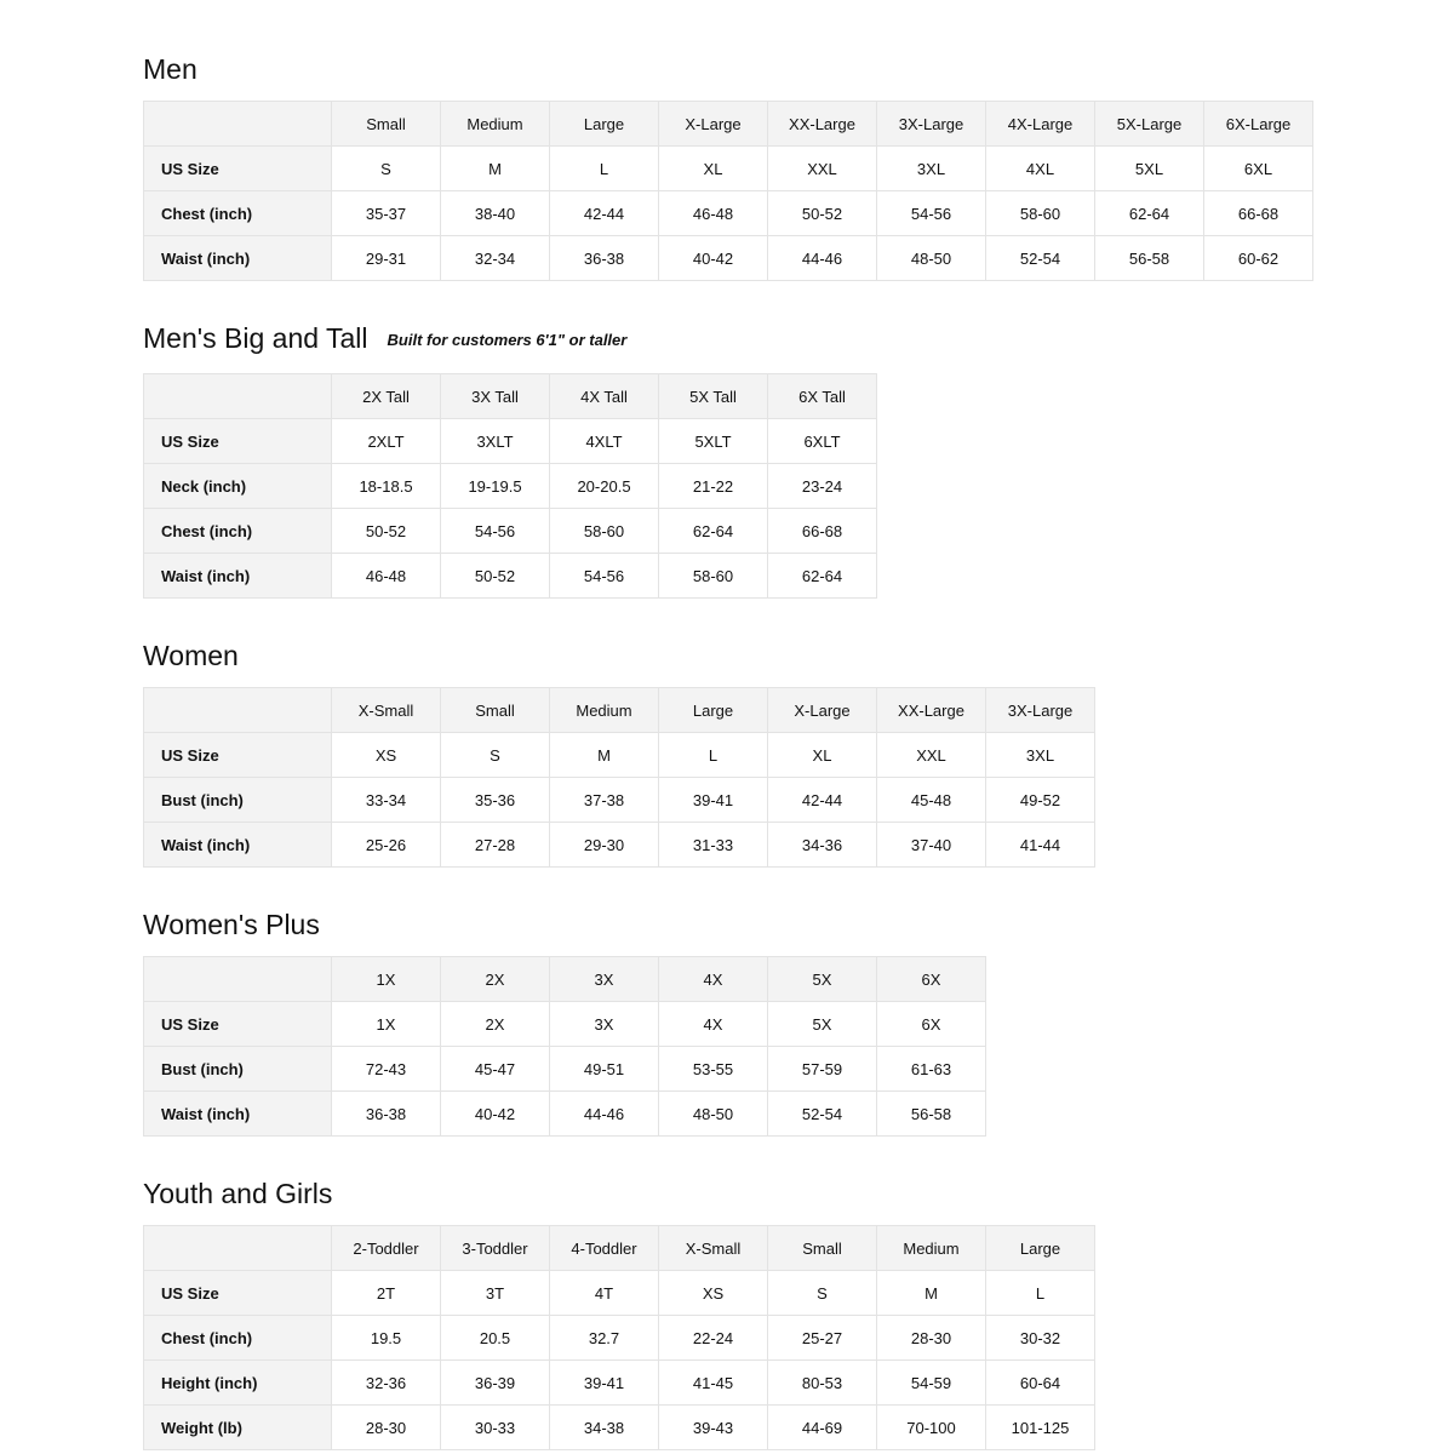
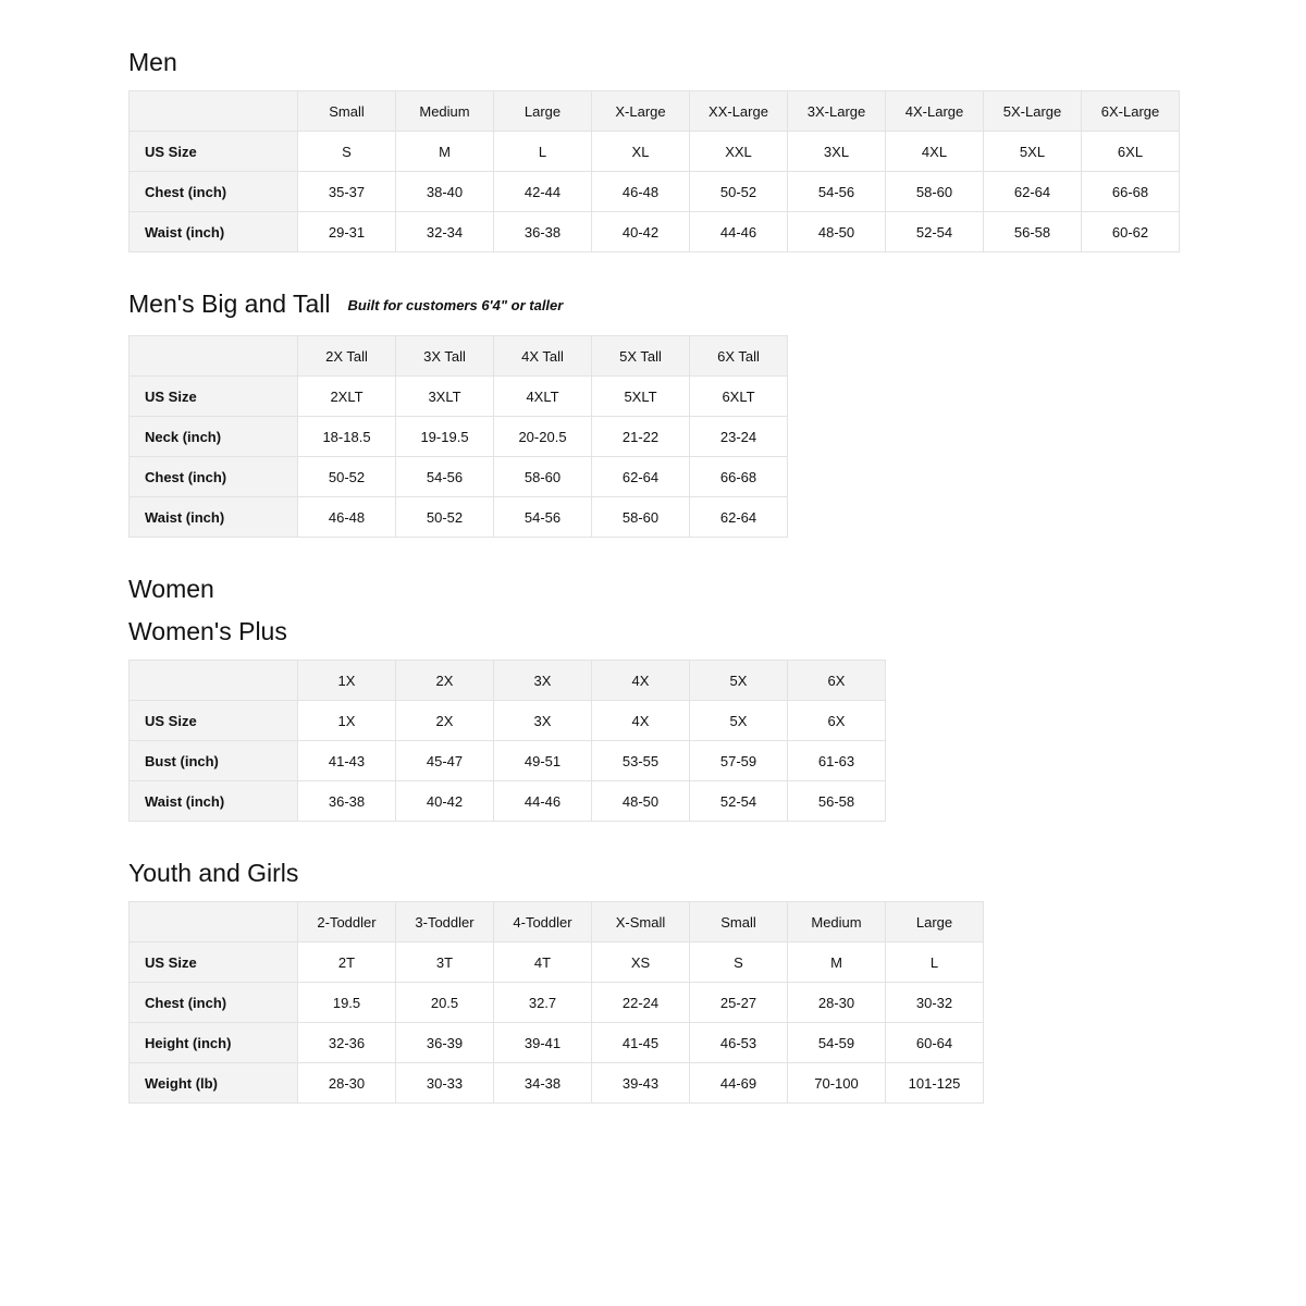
  Men
  	Small	Medium	Large	X-Large	XX-Large	3X-Large	4X-Large	5X-Large	6X-Large
  US Size	S	M	L	XL	XXL	3XL	4XL	5XL	6XL
  Chest (inch)	35-37	38-40	42-44	46-48	50-52	54-56	58-60	62-64	66-68
  Waist (inch)	29-31	32-34	36-38	40-42	44-46	48-50	52-54	56-58	60-62
- Men's Big and Tall Built for customers 6'1" or taller
+ Men's Big and Tall Built for customers 6'4" or taller
  	2X Tall	3X Tall	4X Tall	5X Tall	6X Tall
  US Size	2XLT	3XLT	4XLT	5XLT	6XLT
  Neck (inch)	18-18.5	19-19.5	20-20.5	21-22	23-24
  Chest (inch)	50-52	54-56	58-60	62-64	66-68
  Waist (inch)	46-48	50-52	54-56	58-60	62-64
  Women
- 	X-Small	Small	Medium	Large	X-Large	XX-Large	3X-Large
- US Size	XS	S	M	L	XL	XXL	3XL
- Bust (inch)	33-34	35-36	37-38	39-41	42-44	45-48	49-52
- Waist (inch)	25-26	27-28	29-30	31-33	34-36	37-40	41-44
  Women's Plus
  	1X	2X	3X	4X	5X	6X
  US Size	1X	2X	3X	4X	5X	6X
- Bust (inch)	72-43	45-47	49-51	53-55	57-59	61-63
+ Bust (inch)	41-43	45-47	49-51	53-55	57-59	61-63
  Waist (inch)	36-38	40-42	44-46	48-50	52-54	56-58
  Youth and Girls
  	2-Toddler	3-Toddler	4-Toddler	X-Small	Small	Medium	Large
  US Size	2T	3T	4T	XS	S	M	L
  Chest (inch)	19.5	20.5	32.7	22-24	25-27	28-30	30-32
- Height (inch)	32-36	36-39	39-41	41-45	80-53	54-59	60-64
+ Height (inch)	32-36	36-39	39-41	41-45	46-53	54-59	60-64
  Weight (lb)	28-30	30-33	34-38	39-43	44-69	70-100	101-125
